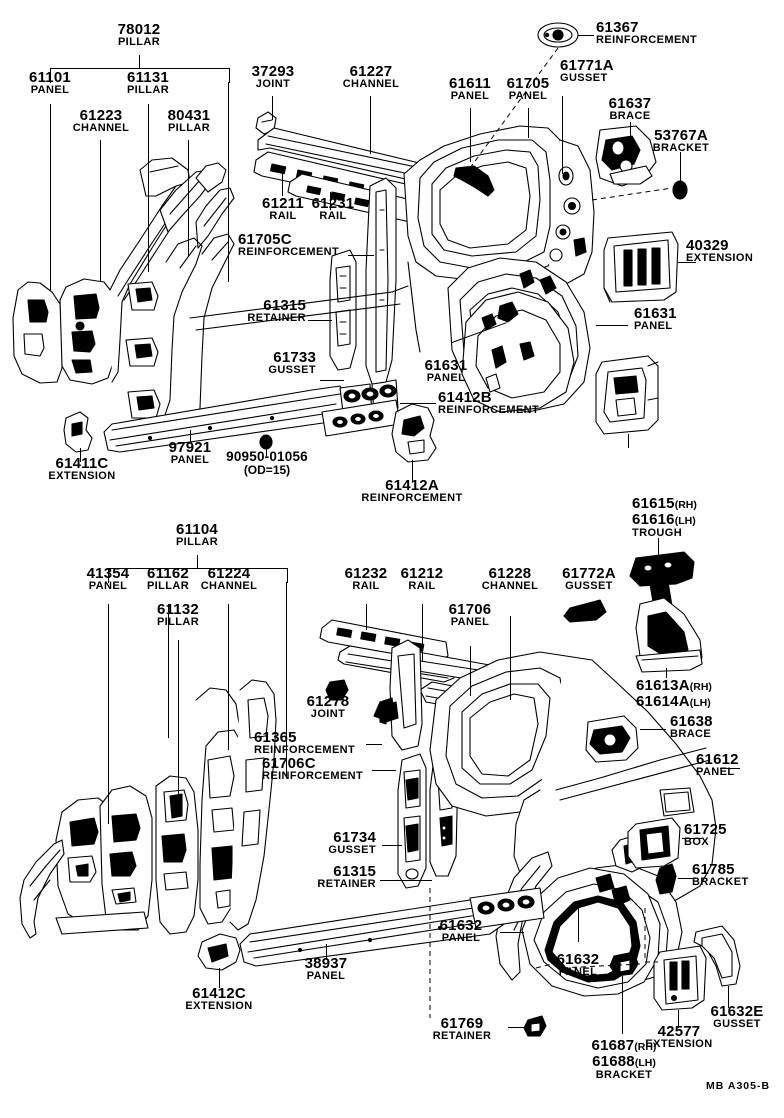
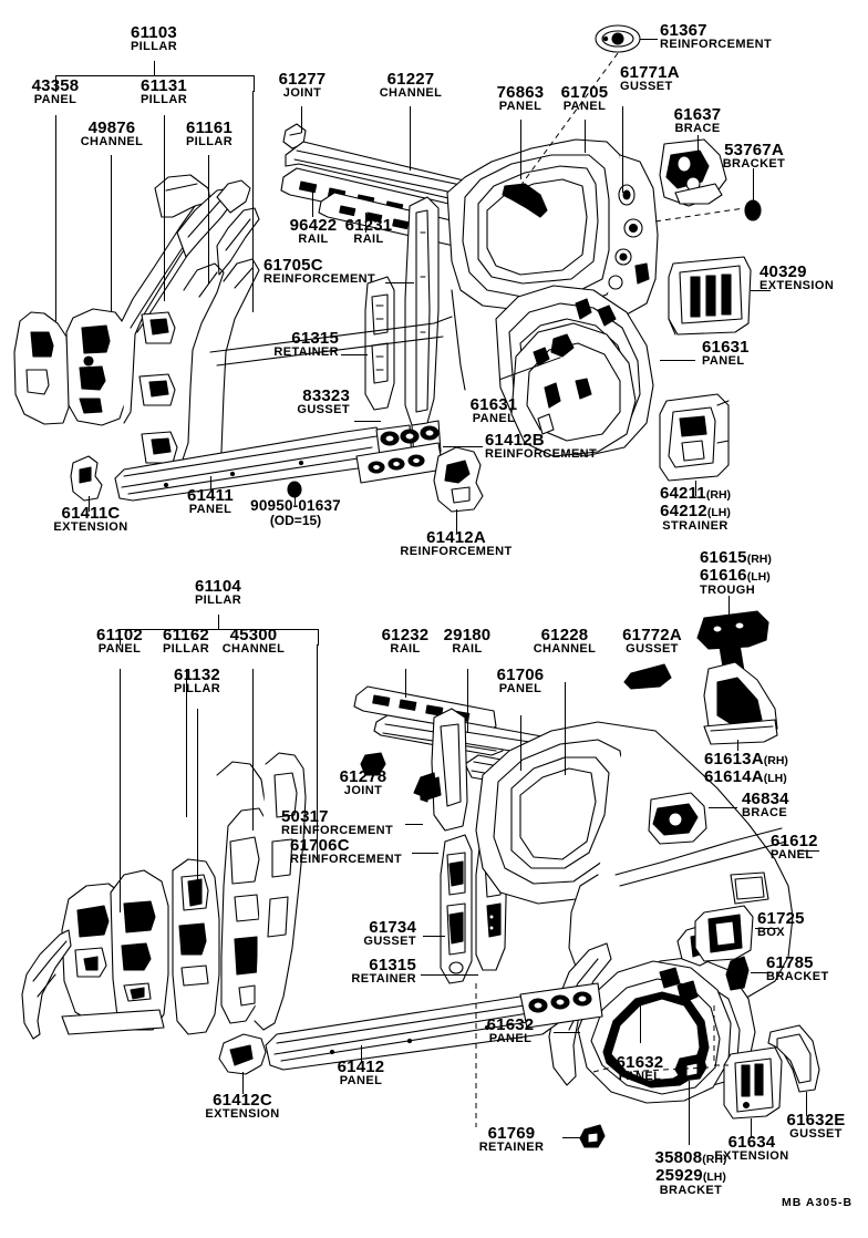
- 78012
+ 61103
  PILLAR
- 61101
+ 43358
  PANEL
  61131
  PILLAR
- 61223
+ 49876
  CHANNEL
- 80431
+ 61161
  PILLAR
- 37293
+ 61277
  JOINT
  61227
  CHANNEL
- 61611
+ 76863
  PANEL
  61705
  PANEL
  61367
  REINFORCEMENT
  61771A
  GUSSET
  61637
  BRACE
  53767A
  BRACKET
- 61211
+ 96422
  RAIL
  61231
  RAIL
  61705C
  REINFORCEMENT
  40329
  EXTENSION
  61315
  RETAINER
  61631
  PANEL
- 61733
+ 83323
  GUSSET
  61631
  PANEL
  61412B
  REINFORCEMENT
- 97921
+ 61411
  PANEL
  61411C
  EXTENSION
- 90950-01056
+ 90950-01637
  (OD=15)
  61412A
  REINFORCEMENT
+ 64211(RH)
+ 64212(LH)
+ STRAINER
  61104
  PILLAR
- 41354
+ 61102
  PANEL
  61162
  PILLAR
- 61224
+ 45300
  CHANNEL
  61132
  PILLAR
  61232
  RAIL
- 61212
+ 29180
  RAIL
  61228
  CHANNEL
  61772A
  GUSSET
  61706
  PANEL
  61278
  JOINT
- 61365
+ 50317
  REINFORCEMENT
  61706C
  REINFORCEMENT
  61734
  GUSSET
  61315
  RETAINER
  61615(RH)
  61616(LH)
  TROUGH
  61613A(RH)
  61614A(LH)
- 61638
+ 46834
  BRACE
  61612
  PANEL
  61725
  BOX
  61785
  BRACKET
  61632
  PANEL
  61632
  PANEL
  61632E
  GUSSET
- 42577
+ 61634
  EXTENSION
- 38937
+ 61412
  PANEL
  61412C
  EXTENSION
  61769
  RETAINER
- 61687(RH)
+ 35808(RH)
- 61688(LH)
+ 25929(LH)
  BRACKET
  MB A305-B
